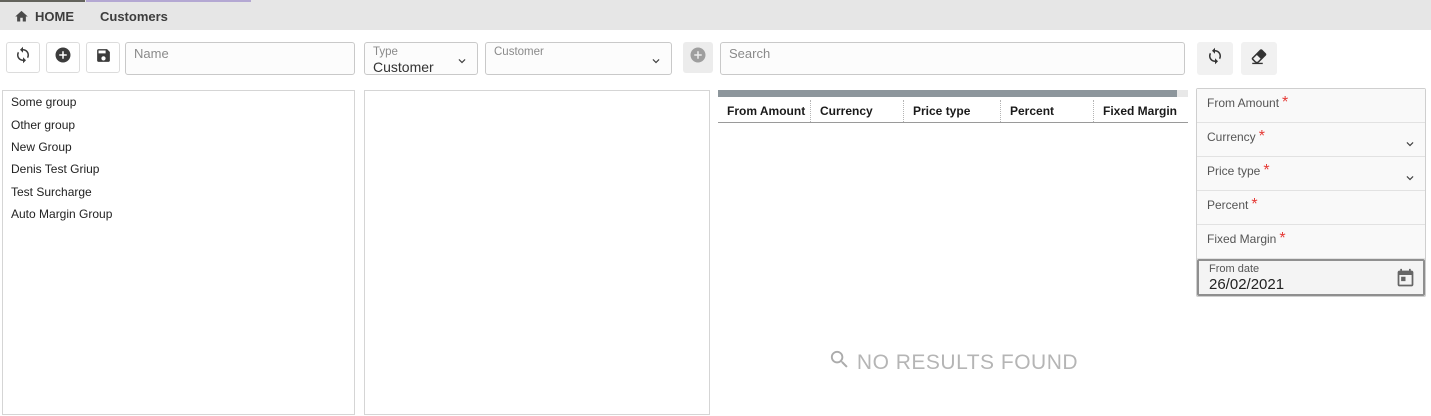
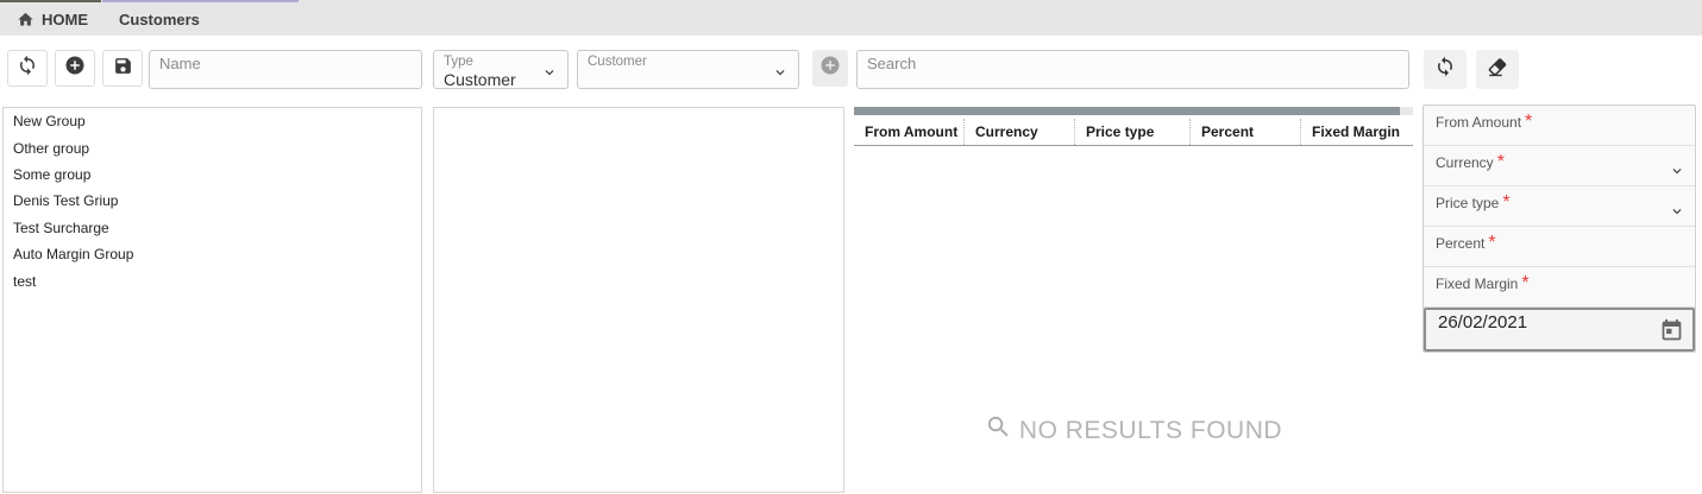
  HOME
  Customers
  Name
  Type
  Customer
  Customer
  Search
- Some group
+ New Group
  Other group
- New Group
+ Some group
  Denis Test Griup
  Test Surcharge
  Auto Margin Group
+ test
  From Amount
  Currency
  Price type
  Percent
  Fixed Margin
  NO RESULTS FOUND
  From Amount *
  Currency *
  Price type *
  Percent *
  Fixed Margin *
- From date
  26/02/2021
